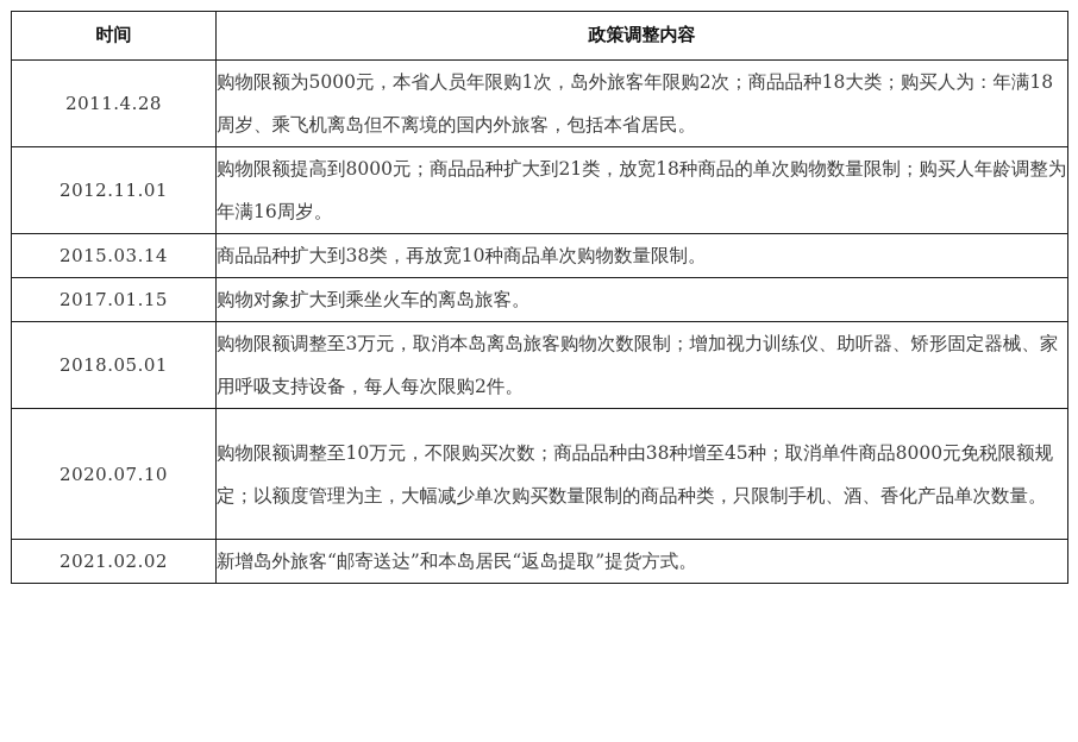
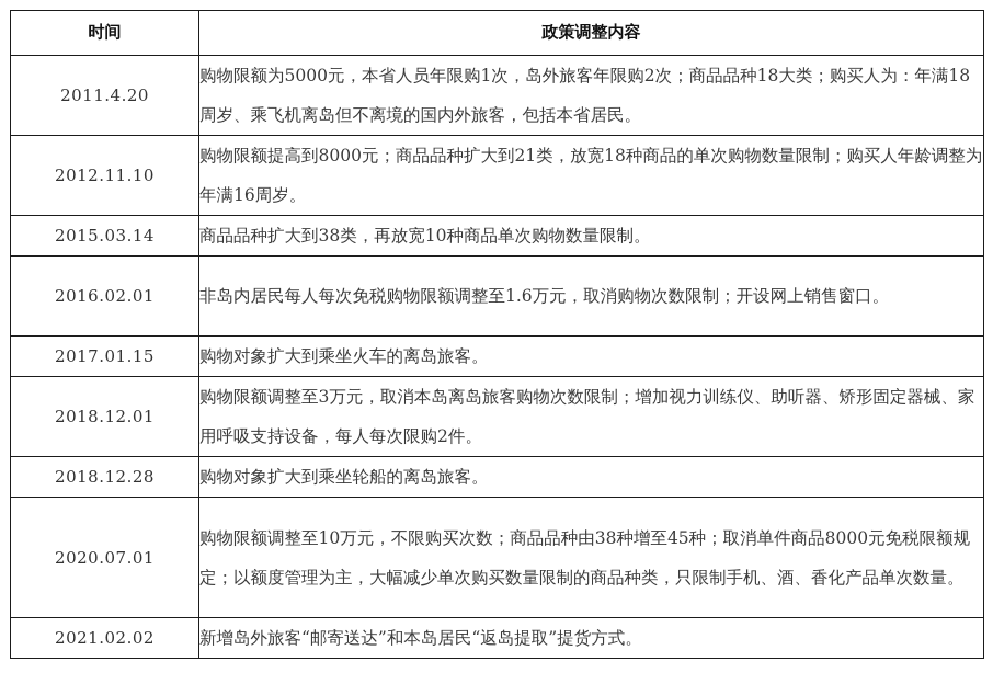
  时间	政策调整内容
- 2011.4.28	购物限额为5000元，本省人员年限购1次，岛外旅客年限购2次；商品品种18大类；购买人为：年满18周岁、乘飞机离岛但不离境的国内外旅客，包括本省居民。
+ 2011.4.20	购物限额为5000元，本省人员年限购1次，岛外旅客年限购2次；商品品种18大类；购买人为：年满18周岁、乘飞机离岛但不离境的国内外旅客，包括本省居民。
- 2012.11.01	购物限额提高到8000元；商品品种扩大到21类，放宽18种商品的单次购物数量限制；购买人年龄调整为年满16周岁。
+ 2012.11.10	购物限额提高到8000元；商品品种扩大到21类，放宽18种商品的单次购物数量限制；购买人年龄调整为年满16周岁。
  2015.03.14	商品品种扩大到38类，再放宽10种商品单次购物数量限制。
+ 2016.02.01	非岛内居民每人每次免税购物限额调整至1.6万元，取消购物次数限制；开设网上销售窗口。
  2017.01.15	购物对象扩大到乘坐火车的离岛旅客。
- 2018.05.01	购物限额调整至3万元，取消本岛离岛旅客购物次数限制；增加视力训练仪、助听器、矫形固定器械、家用呼吸支持设备，每人每次限购2件。
+ 2018.12.01	购物限额调整至3万元，取消本岛离岛旅客购物次数限制；增加视力训练仪、助听器、矫形固定器械、家用呼吸支持设备，每人每次限购2件。
+ 2018.12.28	购物对象扩大到乘坐轮船的离岛旅客。
- 2020.07.10	购物限额调整至10万元，不限购买次数；商品品种由38种增至45种；取消单件商品8000元免税限额规定；以额度管理为主，大幅减少单次购买数量限制的商品种类，只限制手机、酒、香化产品单次数量。
+ 2020.07.01	购物限额调整至10万元，不限购买次数；商品品种由38种增至45种；取消单件商品8000元免税限额规定；以额度管理为主，大幅减少单次购买数量限制的商品种类，只限制手机、酒、香化产品单次数量。
  2021.02.02	新增岛外旅客“邮寄送达”和本岛居民“返岛提取”提货方式。
